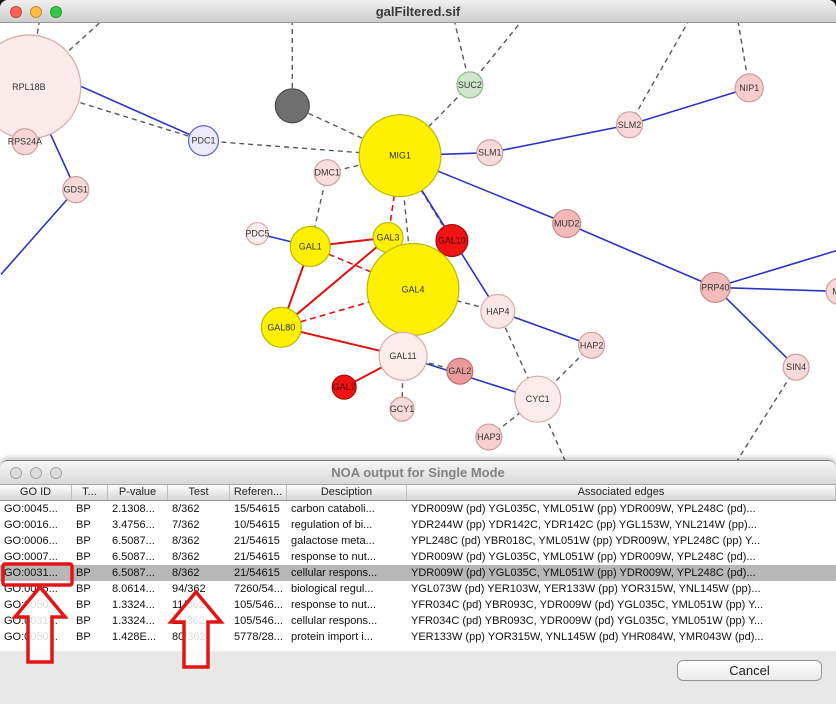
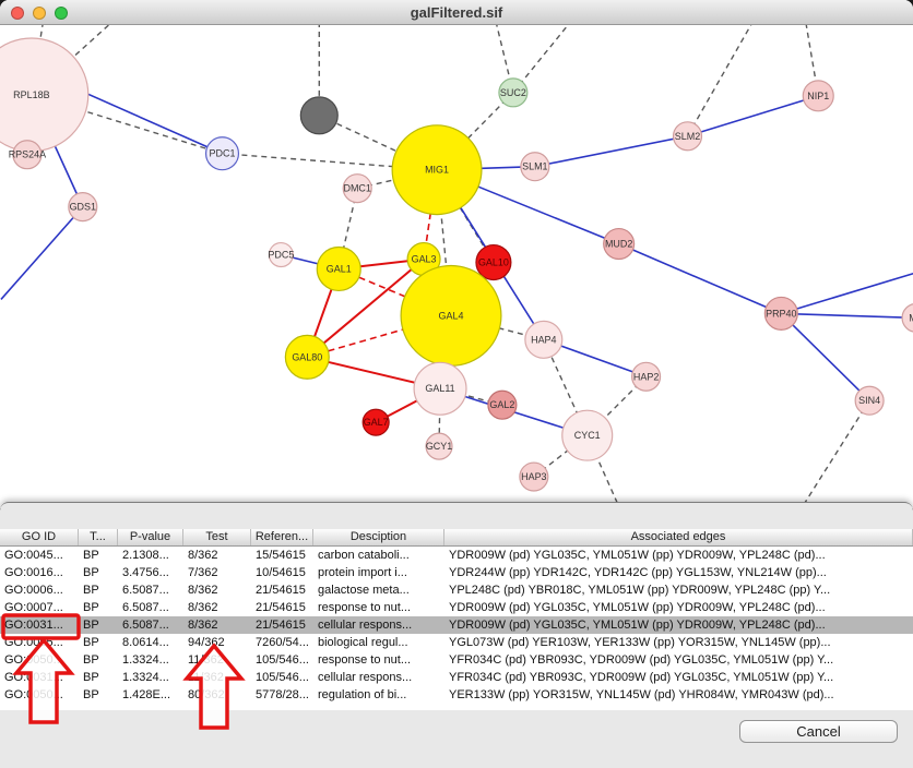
  galFiltered.sif
  RPL18B
  RPS24A
  GDS1
  PDC1
  DMC1
  MIG1
  SUC2
  SLM1
  SLM2
  NIP1
  MUD2
  PRP40
  SIN4
  PDC5
  GAL1
  GAL3
  GAL10
  GAL4
  GAL80
  HAP4
  HAP2
  GAL11
  GAL2
  GAL7
  GCY1
  CYC1
  HAP3
- NOA output for Single Mode
  GO ID
  T...
  P-value
  Test
  Referen...
  Desciption
  Associated edges
  GO:0045...
  BP
  2.1308...
  8/362
  15/54615
  carbon cataboli...
  YDR009W (pd) YGL035C, YML051W (pp) YDR009W, YPL248C (pd)...
  GO:0016...
  BP
  3.4756...
  7/362
  10/54615
- regulation of bi...
+ protein import i...
  YDR244W (pp) YDR142C, YDR142C (pp) YGL153W, YNL214W (pp)...
  GO:0006...
  BP
  6.5087...
  8/362
  21/54615
  galactose meta...
  YPL248C (pd) YBR018C, YML051W (pp) YDR009W, YPL248C (pp) Y...
  GO:0007...
  BP
  6.5087...
  8/362
  21/54615
  response to nut...
  YDR009W (pd) YGL035C, YML051W (pp) YDR009W, YPL248C (pd)...
  GO:0031...
  BP
  6.5087...
  8/362
  21/54615
  cellular respons...
  YDR009W (pd) YGL035C, YML051W (pp) YDR009W, YPL248C (pd)...
  GO:0065...
  BP
  8.0614...
  94/362
  7260/54...
  biological regul...
  YGL073W (pd) YER103W, YER133W (pp) YOR315W, YNL145W (pp)...
  GO:0050...
  BP
  1.3324...
  11/362
  105/546...
  response to nut...
  YFR034C (pd) YBR093C, YDR009W (pd) YGL035C, YML051W (pp) Y...
  GO:0031...
  BP
  1.3324...
  11/362
  105/546...
  cellular respons...
  YFR034C (pd) YBR093C, YDR009W (pd) YGL035C, YML051W (pp) Y...
  GO:0050...
  BP
  1.428E...
  80/362
  5778/28...
- protein import i...
+ regulation of bi...
  YER133W (pp) YOR315W, YNL145W (pd) YHR084W, YMR043W (pd)...
  Cancel
